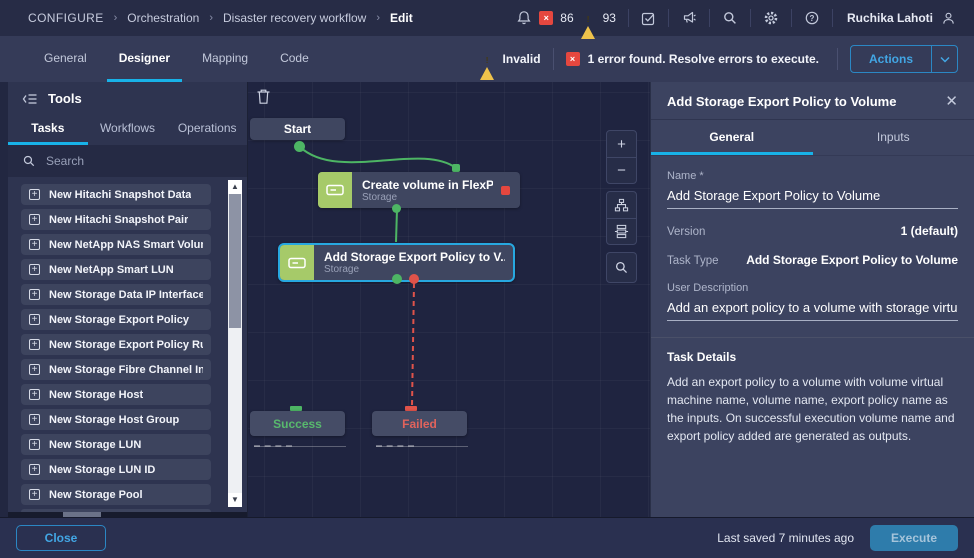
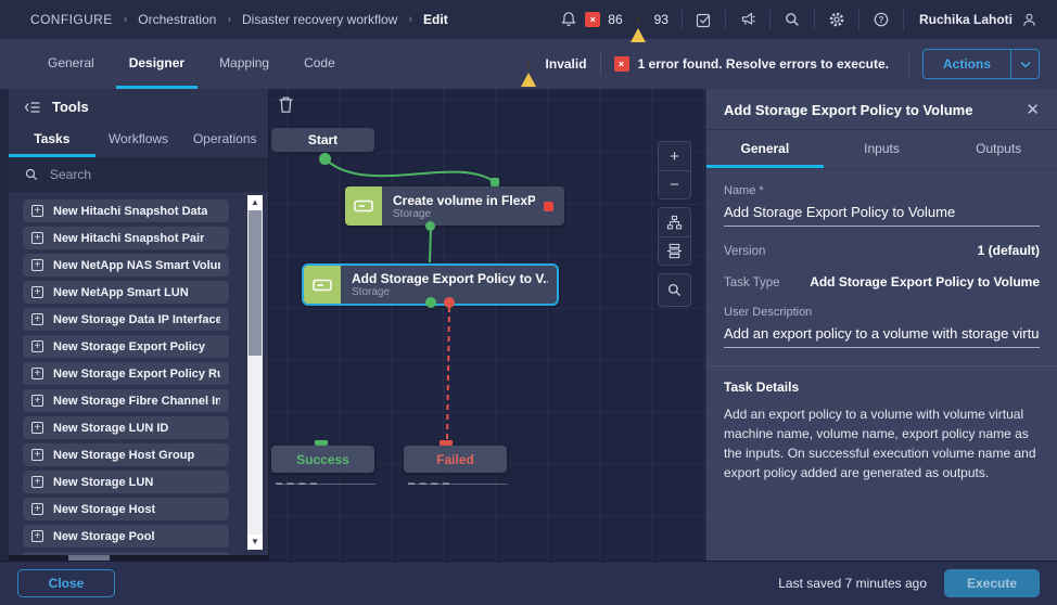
  CONFIGURE
  ›
  Orchestration
  ›
  Disaster recovery workflow
  ›
  Edit
  ×
  86
  !
  93
  ?
  Ruchika Lahoti
  General
  Designer
  Mapping
  Code
  !
  Invalid
  ×
  1 error found. Resolve errors to execute.
  Actions
  Tools
  Tasks
  Workflows
  Operations
  Search
  +
  New Hitachi Snapshot Data
  +
  New Hitachi Snapshot Pair
  +
  New NetApp NAS Smart Volu
  +
  New NetApp Smart LUN
  +
  New Storage Data IP Interface
  +
  New Storage Export Policy
  +
  New Storage Export Policy R
  +
  New Storage Fibre Channel In
  +
- New Storage Host
+ New Storage LUN ID
  +
  New Storage Host Group
  +
  New Storage LUN
  +
- New Storage LUN ID
+ New Storage Host
  +
  New Storage Pool
  ▲
  ▼
  Start
  Create volume in FlexP
  Storage
  Add Storage Export Policy to V.
  Storage
  Success
  Failed
  +
  −
  Add Storage Export Policy to Volume
  ✕
  General
  Inputs
+ Outputs
  Name *
  Add Storage Export Policy to Volume
  Version
  1 (default)
  Task Type
  Add Storage Export Policy to Volume
  User Description
  Add an export policy to a volume with storage virtu
  Task Details
  Add an export policy to a volume with volume virtual machine name, volume name, export policy name as the inputs. On successful execution volume name and export policy added are generated as outputs.
  Close
  Last saved 7 minutes ago
  Execute
